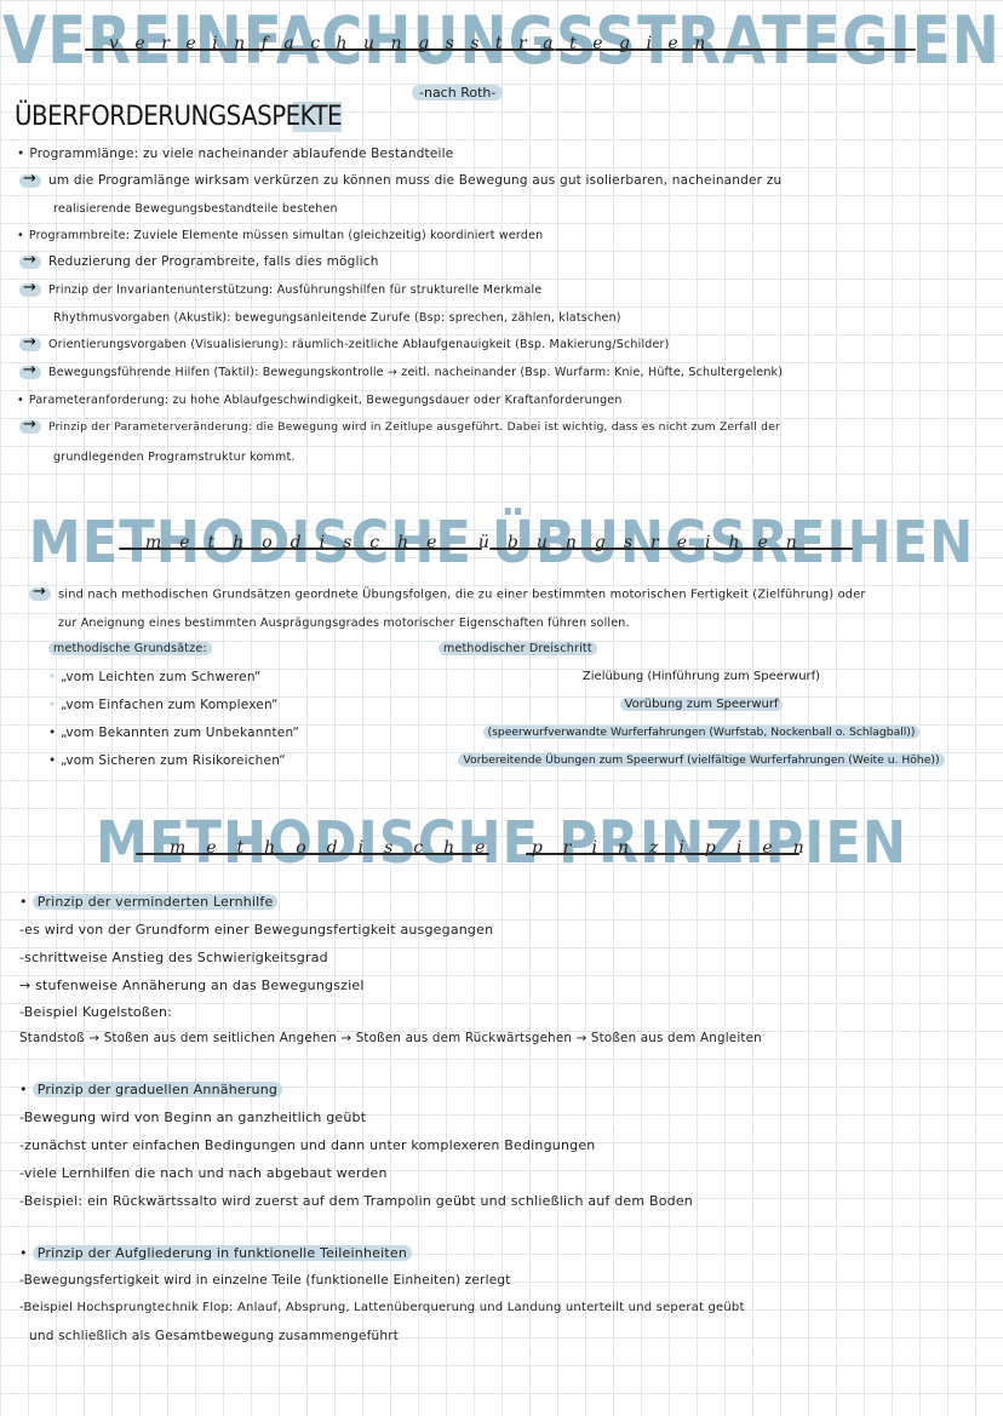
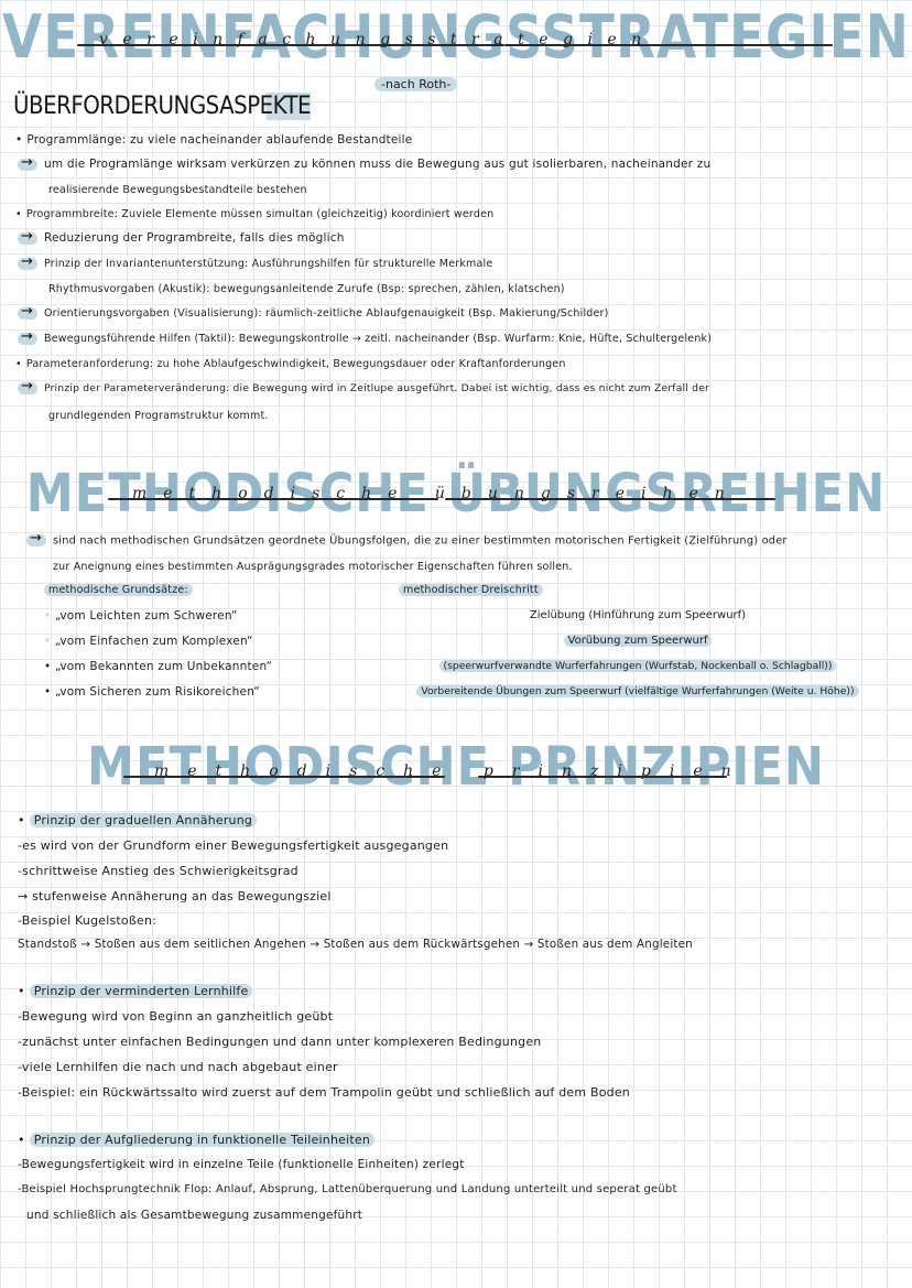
  VEREINFACHUNGSSTRATEGIEN
  vereinfachungsstrategien
  -nach Roth-
  ÜBERFORDERUNGSASPEKTE
  Programmlänge: zu viele nacheinander ablaufende Bestandteile
  um die Programlänge wirksam verkürzen zu können muss die Bewegung aus gut isolierbaren, nacheinander zu
  realisierende Bewegungsbestandteile bestehen
  Programmbreite: Zuviele Elemente müssen simultan (gleichzeitig) koordiniert werden
  Reduzierung der Programbreite, falls dies möglich
  Prinzip der Invariantenunterstützung: Ausführungshilfen für strukturelle Merkmale
  Rhythmusvorgaben (Akustik): bewegungsanleitende Zurufe (Bsp: sprechen, zählen, klatschen)
  Orientierungsvorgaben (Visualisierung): räumlich-zeitliche Ablaufgenauigkeit (Bsp. Makierung/Schilder)
  Bewegungsführende Hilfen (Taktil): Bewegungskontrolle → zeitl. nacheinander (Bsp. Wurfarm: Knie, Hüfte, Schultergelenk)
  Parameteranforderung: zu hohe Ablaufgeschwindigkeit, Bewegungsdauer oder Kraftanforderungen
  Prinzip der Parameterveränderung: die Bewegung wird in Zeitlupe ausgeführt. Dabei ist wichtig, dass es nicht zum Zerfall der
  grundlegenden Programstruktur kommt.
  METHODISCHE ÜBUNGSREIHEN
  methodische übungsreihen
  sind nach methodischen Grundsätzen geordnete Übungsfolgen, die zu einer bestimmten motorischen Fertigkeit (Zielführung) oder
  zur Aneignung eines bestimmten Ausprägungsgrades motorischer Eigenschaften führen sollen.
  methodische Grundsätze:
  • „vom Leichten zum Schweren“
  • „vom Einfachen zum Komplexen“
  • „vom Bekannten zum Unbekannten“
  • „vom Sicheren zum Risikoreichen“
  methodischer Dreischritt
  Zielübung (Hinführung zum Speerwurf)
  Vorübung zum Speerwurf
  (speerwurfverwandte Wurferfahrungen (Wurfstab, Nockenball o. Schlagball))
  Vorbereitende Übungen zum Speerwurf (vielfältige Wurferfahrungen (Weite u. Höhe))
  METHODISCHE PRINZIPIEN
  methodische prinzipien
- Prinzip der verminderten Lernhilfe
+ Prinzip der graduellen Annäherung
  -es wird von der Grundform einer Bewegungsfertigkeit ausgegangen
  -schrittweise Anstieg des Schwierigkeitsgrad
  → stufenweise Annäherung an das Bewegungsziel
  -Beispiel Kugelstoßen:
  Standstoß → Stoßen aus dem seitlichen Angehen → Stoßen aus dem Rückwärtsgehen → Stoßen aus dem Angleiten
- Prinzip der graduellen Annäherung
+ Prinzip der verminderten Lernhilfe
  -Bewegung wird von Beginn an ganzheitlich geübt
  -zunächst unter einfachen Bedingungen und dann unter komplexeren Bedingungen
- -viele Lernhilfen die nach und nach abgebaut werden
+ -viele Lernhilfen die nach und nach abgebaut einer
  -Beispiel: ein Rückwärtssalto wird zuerst auf dem Trampolin geübt und schließlich auf dem Boden
  Prinzip der Aufgliederung in funktionelle Teileinheiten
  -Bewegungsfertigkeit wird in einzelne Teile (funktionelle Einheiten) zerlegt
  -Beispiel Hochsprungtechnik Flop: Anlauf, Absprung, Lattenüberquerung und Landung unterteilt und seperat geübt
  und schließlich als Gesamtbewegung zusammengeführt
